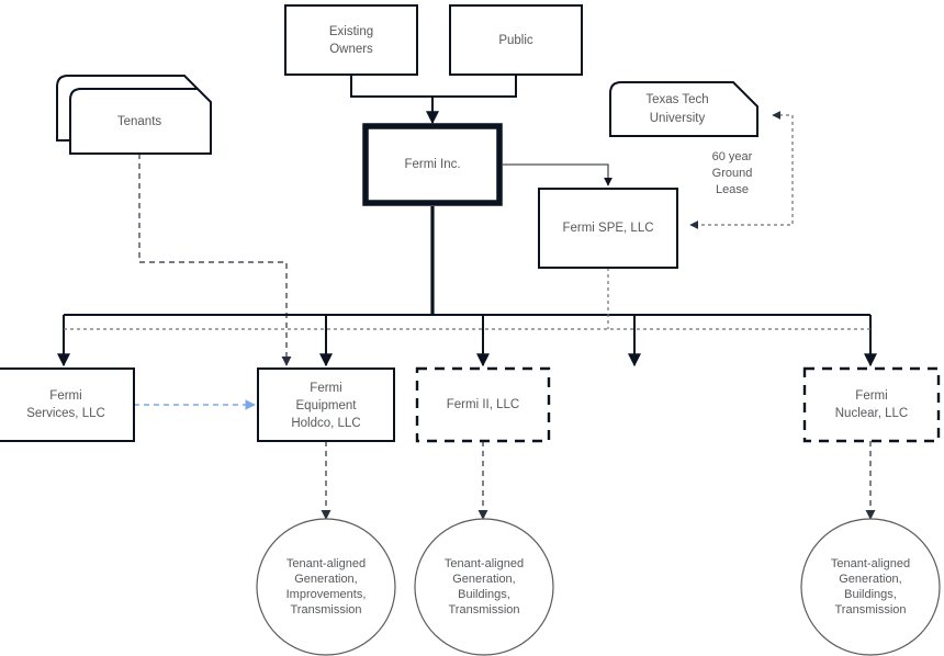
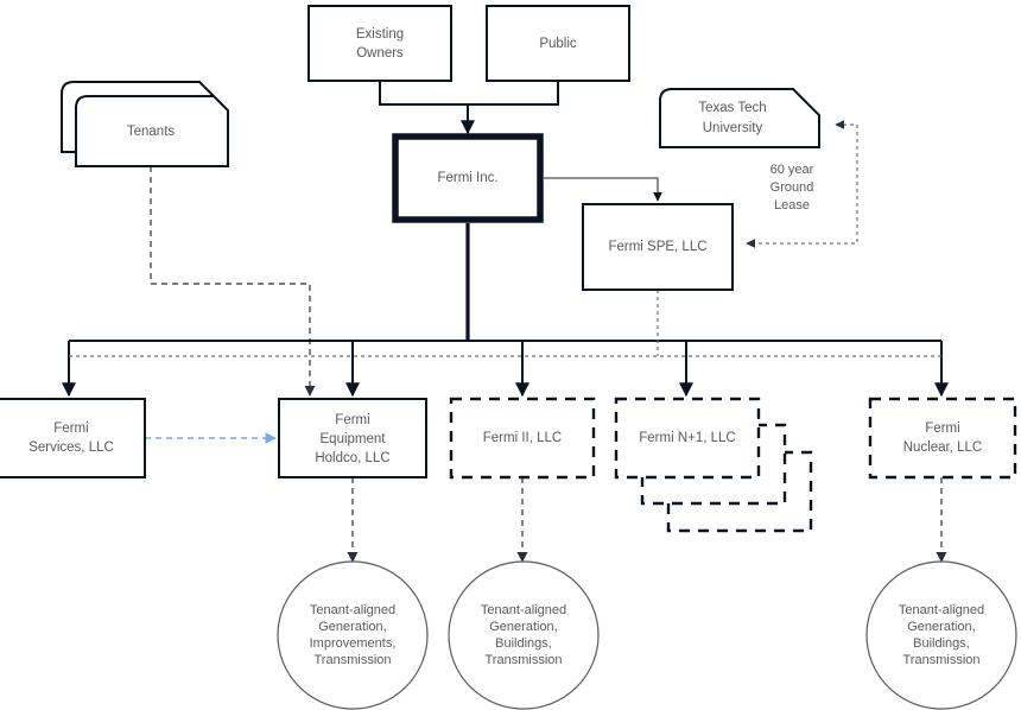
  Existing
  Owners
  Public
  Tenants
  Texas Tech
  University
  Fermi Inc.
  Fermi SPE, LLC
  60 year
  Ground
  Lease
  Fermi
  Services, LLC
  Fermi
  Equipment
  Holdco, LLC
  Fermi II, LLC
+ Fermi N+1, LLC
  Fermi
  Nuclear, LLC
  Tenant-aligned
  Generation,
  Improvements,
  Transmission
  Tenant-aligned
  Generation,
  Buildings,
  Transmission
  Tenant-aligned
  Generation,
  Buildings,
  Transmission
